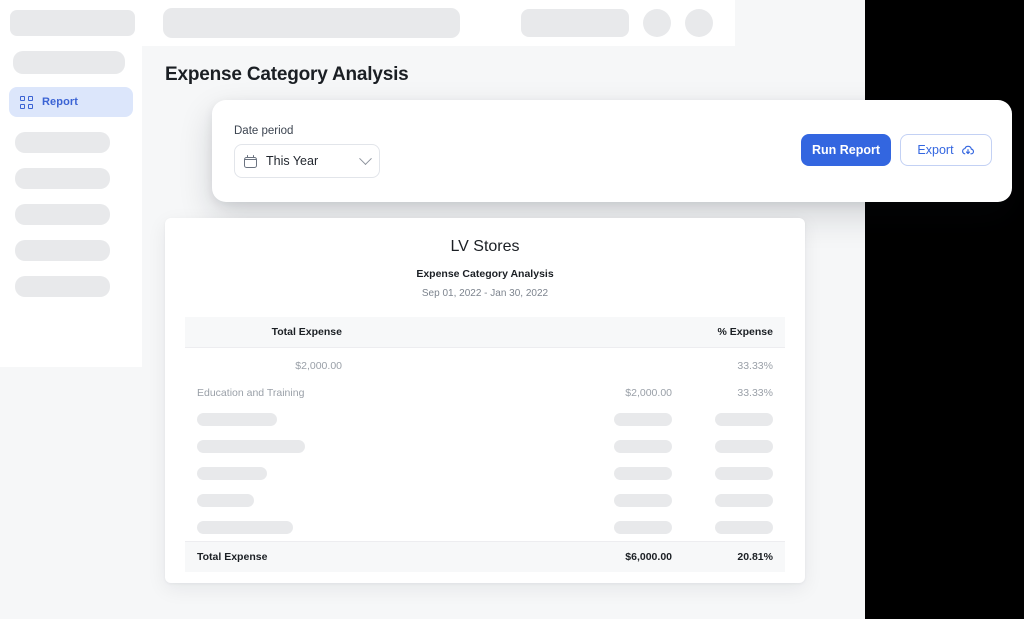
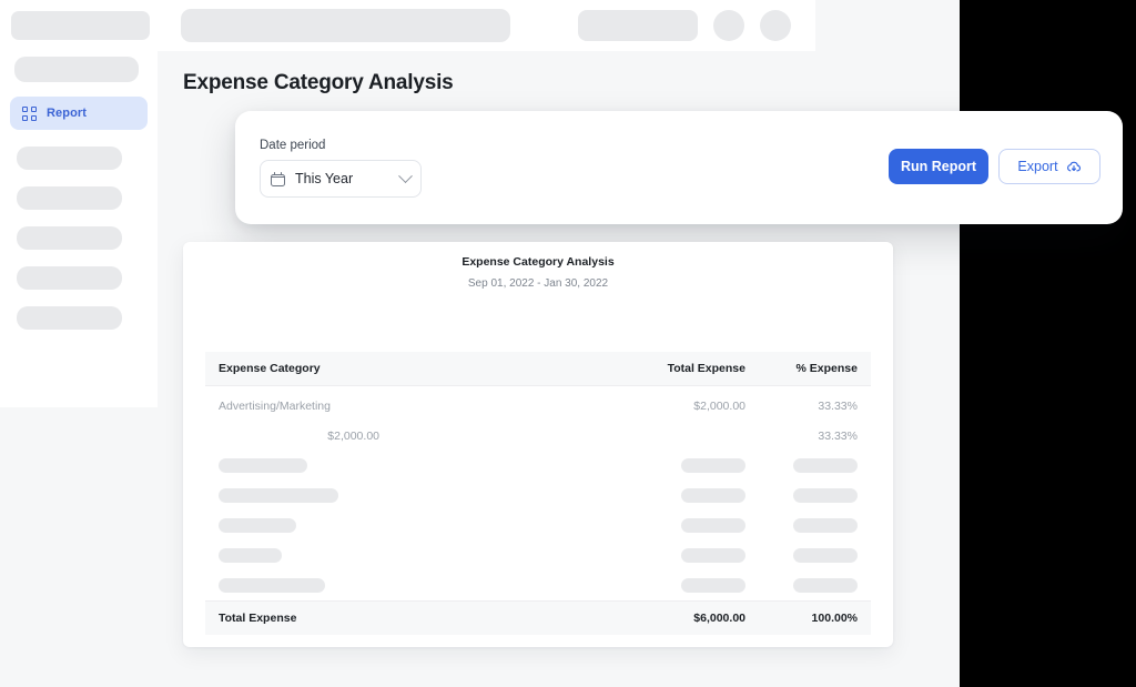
  Report
  Expense Category Analysis
  Date period
  This Year
  Run Report
  Export
- LV Stores
  Expense Category Analysis
  Sep 01, 2022 - Jan 30, 2022
+ Expense Category
  Total Expense
  % Expense
+ Advertising/Marketing
  $2,000.00
  33.33%
- Education and Training
  $2,000.00
  33.33%
  Total Expense
  $6,000.00
- 20.81%
+ 100.00%
